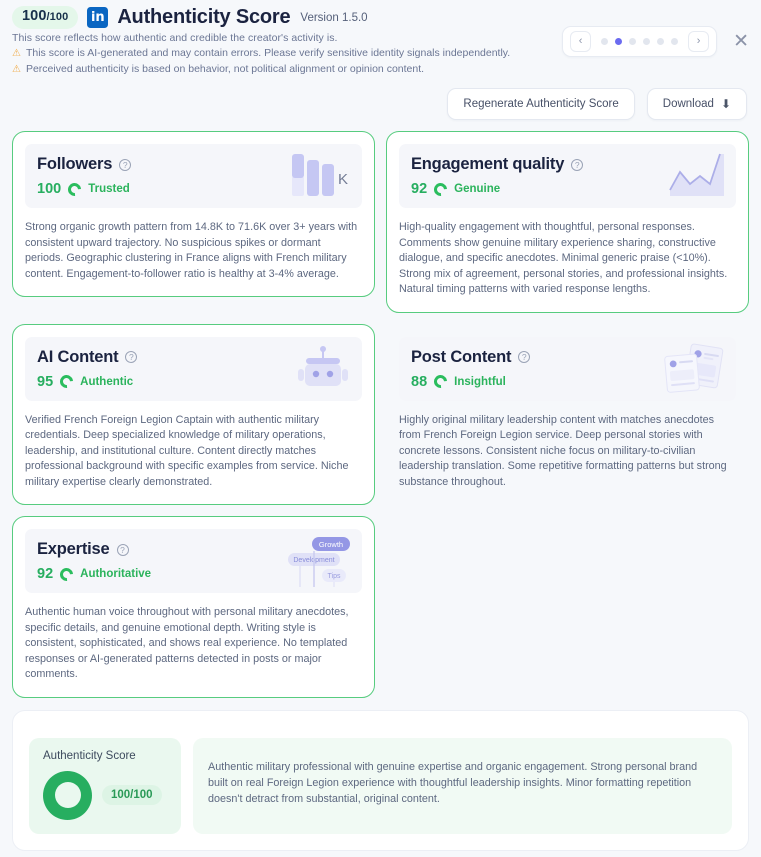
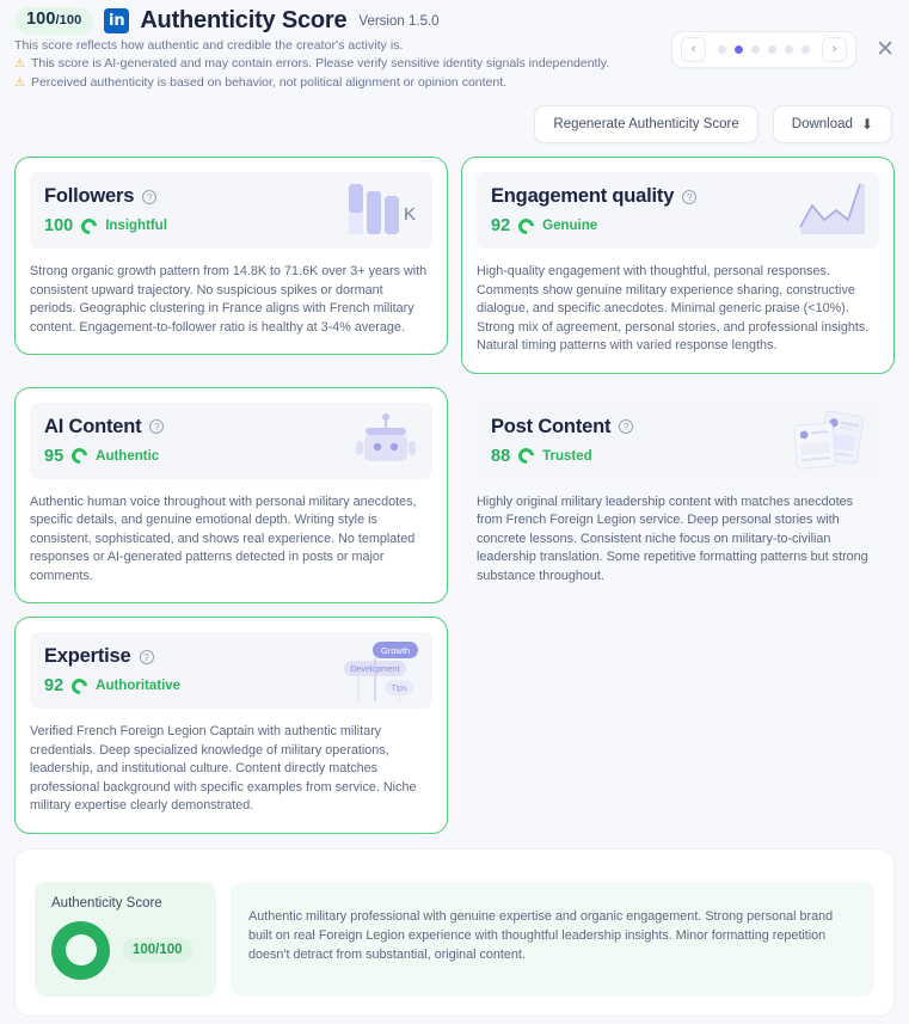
  100/100
  in
  Authenticity Score
  Version 1.5.0
  This score reflects how authentic and credible the creator's activity is.
  ⚠
  This score is AI-generated and may contain errors. Please verify sensitive identity signals independently.
  ⚠
  Perceived authenticity is based on behavior, not political alignment or opinion content.
  ‹
  ›
  ✕
  Regenerate Authenticity Score
  Download
  ⬇
  Followers
  ?
  100
- Trusted
+ Insightful
  K
  Strong organic growth pattern from 14.8K to 71.6K over 3+ years with consistent upward trajectory. No suspicious spikes or dormant periods. Geographic clustering in France aligns with French military content. Engagement-to-follower ratio is healthy at 3-4% average.
  Engagement quality
  ?
  92
  Genuine
  High-quality engagement with thoughtful, personal responses. Comments show genuine military experience sharing, constructive dialogue, and specific anecdotes. Minimal generic praise (<10%). Strong mix of agreement, personal stories, and professional insights. Natural timing patterns with varied response lengths.
  AI Content
  ?
  95
  Authentic
- Verified French Foreign Legion Captain with authentic military credentials. Deep specialized knowledge of military operations, leadership, and institutional culture. Content directly matches professional background with specific examples from service. Niche military expertise clearly demonstrated.
+ Authentic human voice throughout with personal military anecdotes, specific details, and genuine emotional depth. Writing style is consistent, sophisticated, and shows real experience. No templated responses or AI-generated patterns detected in posts or major comments.
  Post Content
  ?
  88
- Insightful
+ Trusted
  Highly original military leadership content with matches anecdotes from French Foreign Legion service. Deep personal stories with concrete lessons. Consistent niche focus on military-to-civilian leadership translation. Some repetitive formatting patterns but strong substance throughout.
  Expertise
  ?
  92
  Authoritative
  Growth
- Authentic human voice throughout with personal military anecdotes, specific details, and genuine emotional depth. Writing style is consistent, sophisticated, and shows real experience. No templated responses or AI-generated patterns detected in posts or major comments.
+ Verified French Foreign Legion Captain with authentic military credentials. Deep specialized knowledge of military operations, leadership, and institutional culture. Content directly matches professional background with specific examples from service. Niche military expertise clearly demonstrated.
  Authenticity Score
  100/100
  Authentic military professional with genuine expertise and organic engagement. Strong personal brand built on real Foreign Legion experience with thoughtful leadership insights. Minor formatting repetition doesn't detract from substantial, original content.
